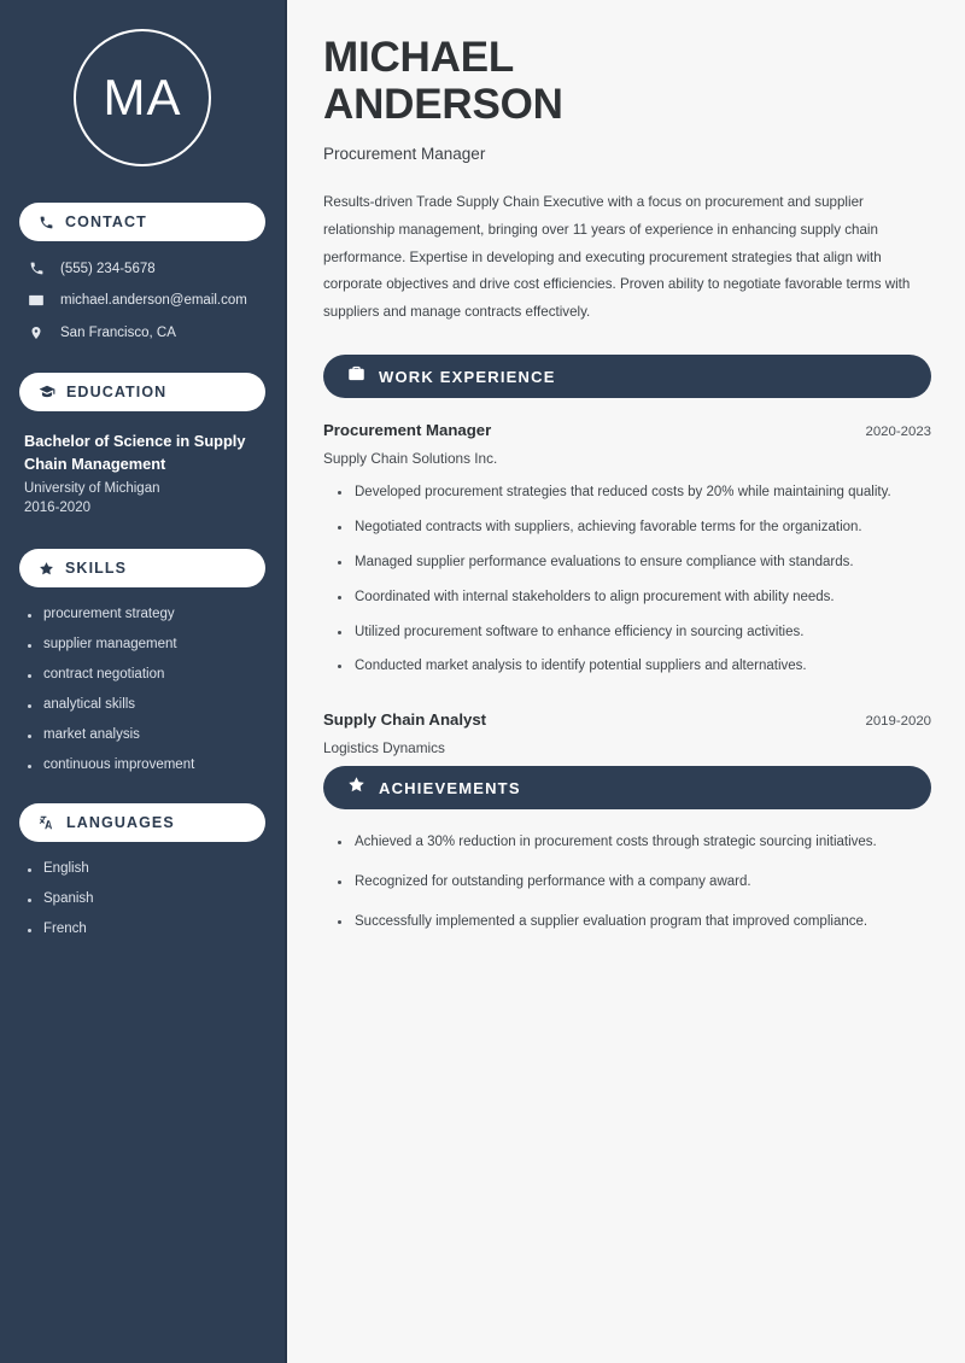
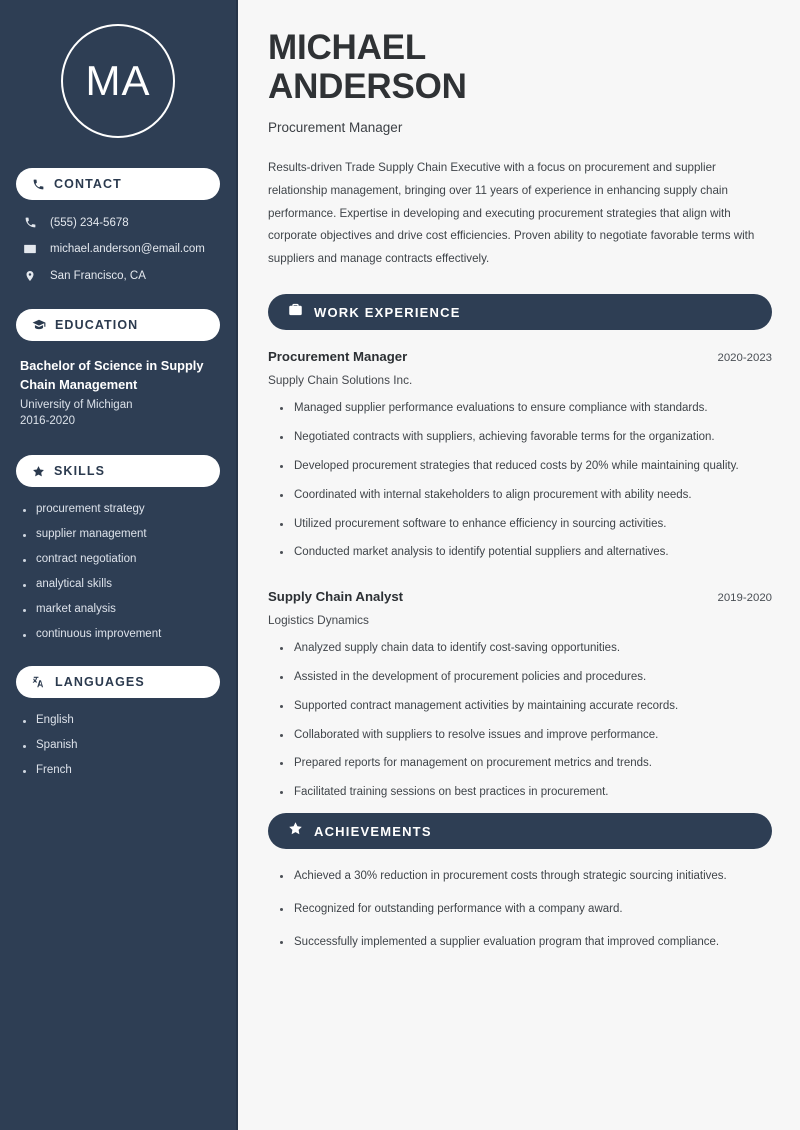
  MA
  CONTACT
  (555) 234-5678
  michael.anderson@email.com
  San Francisco, CA
  EDUCATION
  Bachelor of Science in Supply Chain Management
  University of Michigan
  2016-2020
  SKILLS
  procurement strategy
  supplier management
  contract negotiation
  analytical skills
  market analysis
  continuous improvement
  LANGUAGES
  English
  Spanish
  French
  MICHAEL
  ANDERSON
  Procurement Manager
  Results-driven Trade Supply Chain Executive with a focus on procurement and supplier relationship management, bringing over 11 years of experience in enhancing supply chain performance. Expertise in developing and executing procurement strategies that align with corporate objectives and drive cost efficiencies. Proven ability to negotiate favorable terms with suppliers and manage contracts effectively.
  WORK EXPERIENCE
  Procurement Manager
  2020-2023
  Supply Chain Solutions Inc.
- Developed procurement strategies that reduced costs by 20% while maintaining quality.
+ Managed supplier performance evaluations to ensure compliance with standards.
  Negotiated contracts with suppliers, achieving favorable terms for the organization.
- Managed supplier performance evaluations to ensure compliance with standards.
+ Developed procurement strategies that reduced costs by 20% while maintaining quality.
  Coordinated with internal stakeholders to align procurement with ability needs.
  Utilized procurement software to enhance efficiency in sourcing activities.
  Conducted market analysis to identify potential suppliers and alternatives.
  Supply Chain Analyst
  2019-2020
  Logistics Dynamics
+ Analyzed supply chain data to identify cost-saving opportunities.
+ Assisted in the development of procurement policies and procedures.
+ Supported contract management activities by maintaining accurate records.
+ Collaborated with suppliers to resolve issues and improve performance.
+ Prepared reports for management on procurement metrics and trends.
+ Facilitated training sessions on best practices in procurement.
  ACHIEVEMENTS
  Achieved a 30% reduction in procurement costs through strategic sourcing initiatives.
  Recognized for outstanding performance with a company award.
  Successfully implemented a supplier evaluation program that improved compliance.
